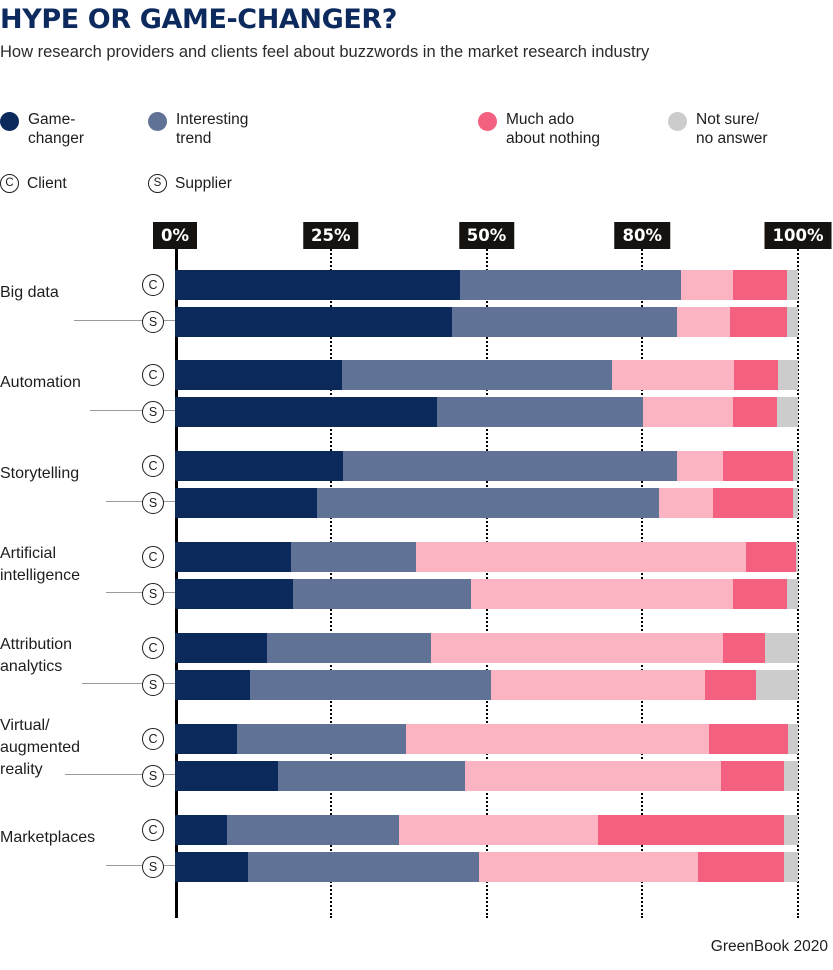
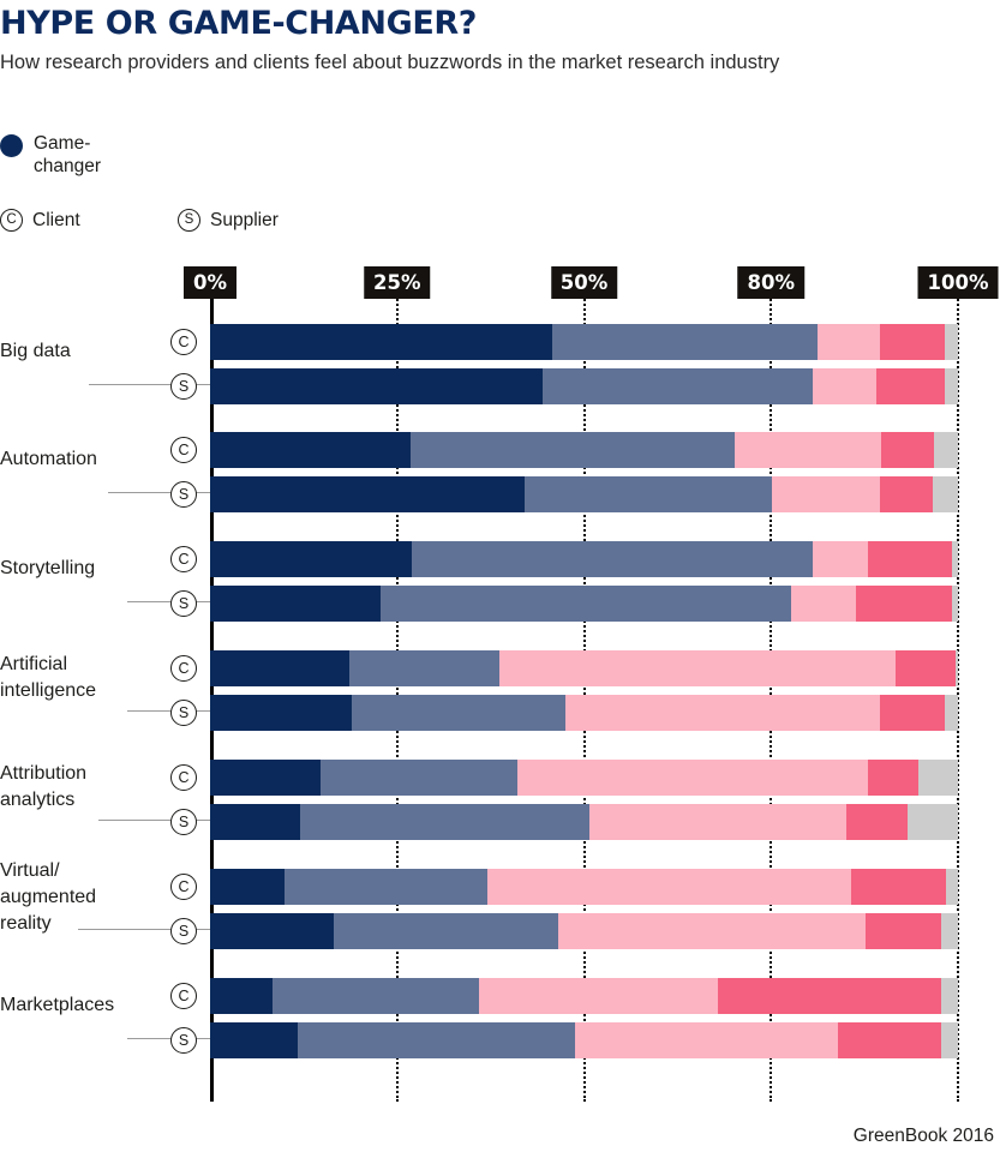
  HYPE OR GAME-CHANGER?
  How research providers and clients feel about buzzwords in the market research industry
  Game-
  changer
- Interesting
- trend
- Much ado
- about nothing
- Not sure/
- no answer
  C
  Client
  S
  Supplier
  0%
  25%
  50%
  80%
  100%
  Big data
  Automation
  Storytelling
  Artificial
  intelligence
  Attribution
  analytics
  Virtual/
  augmented
  reality
  Marketplaces
  C
  S
  C
  S
  C
  S
  C
  S
  C
  S
  C
  S
  C
  S
- GreenBook 2020
+ GreenBook 2016
